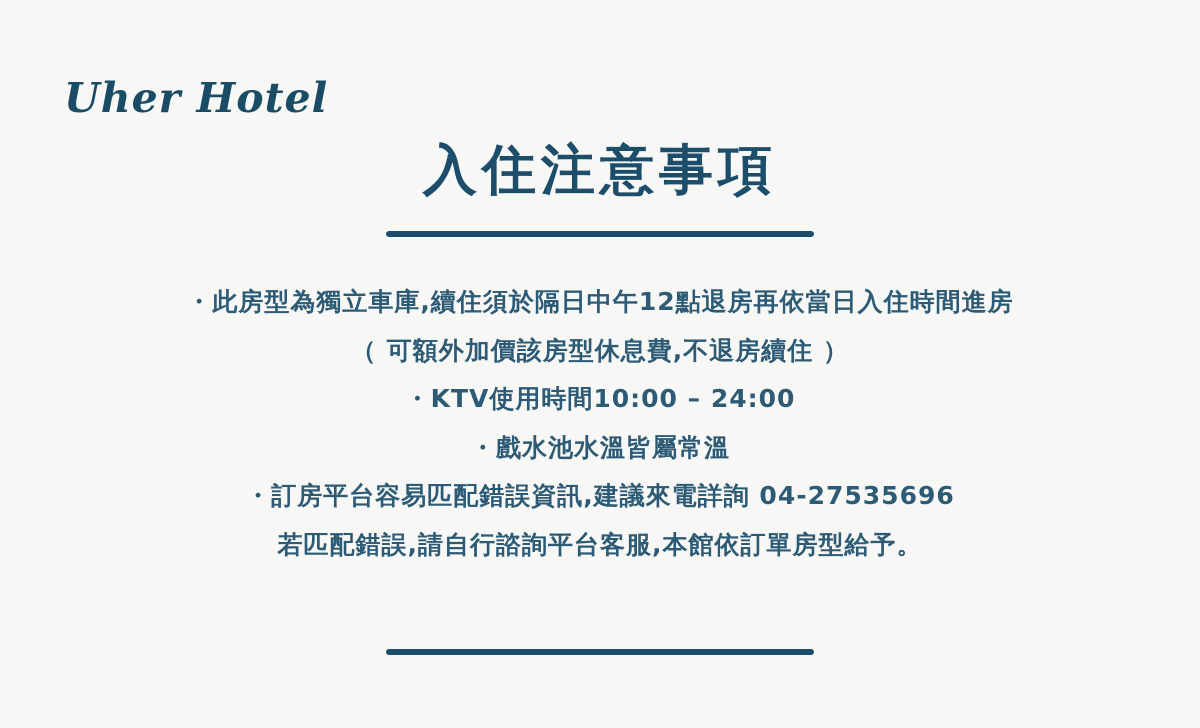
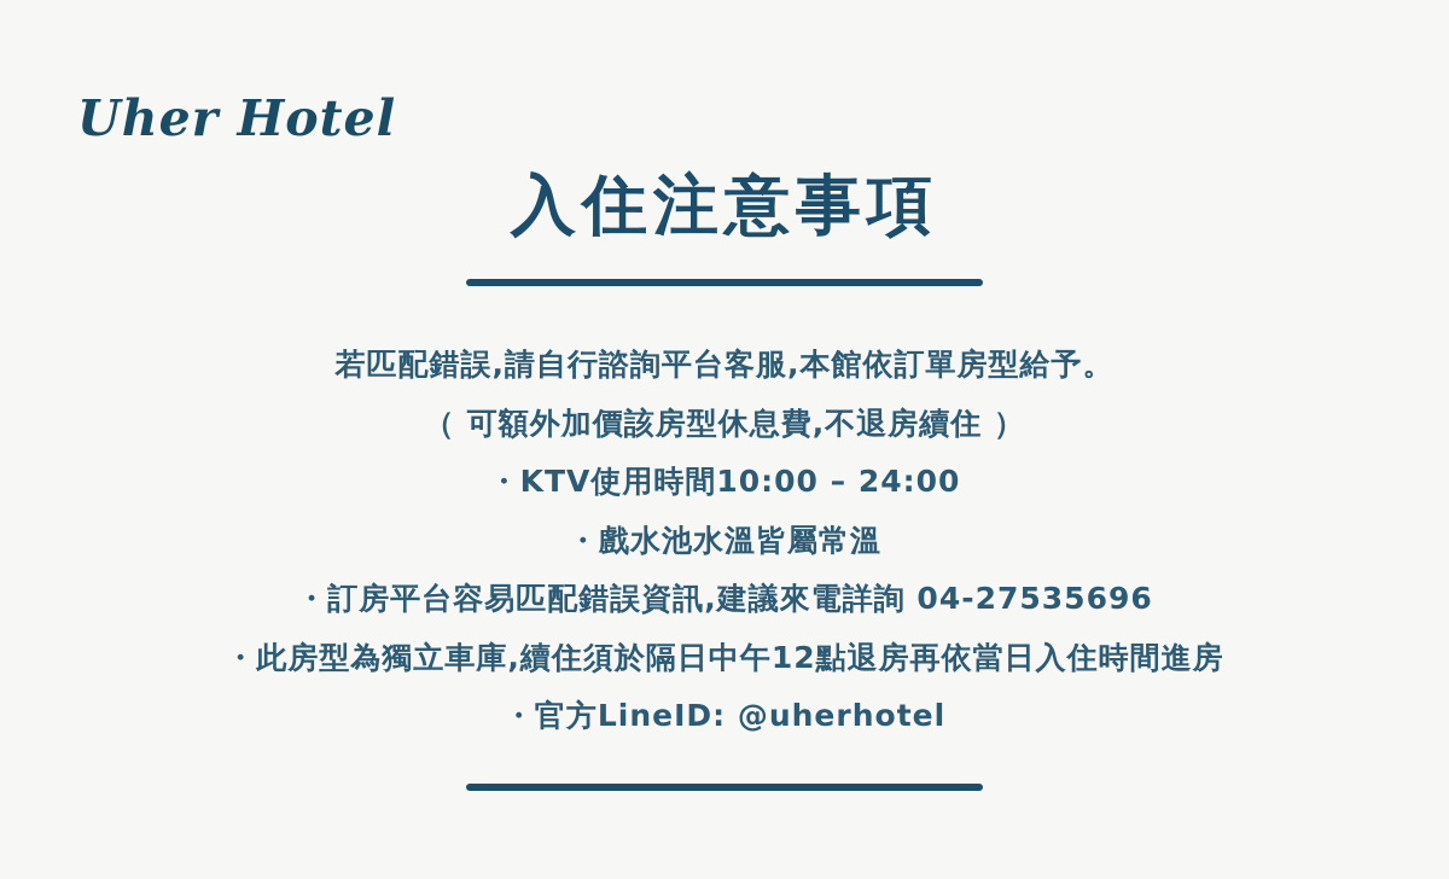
  Uher Hotel
  入住注意事項
- ・此房型為獨立車庫,續住須於隔日中午12點退房再依當日入住時間進房
+ 若匹配錯誤,請自行諮詢平台客服,本館依訂單房型給予。
  （ 可額外加價該房型休息費,不退房續住 ）
  ・KTV使用時間10:00 – 24:00
  ・戲水池水溫皆屬常溫
  ・訂房平台容易匹配錯誤資訊,建議來電詳詢 04-27535696
- 若匹配錯誤,請自行諮詢平台客服,本館依訂單房型給予。
+ ・此房型為獨立車庫,續住須於隔日中午12點退房再依當日入住時間進房
+ ・官方LineID: @uherhotel
